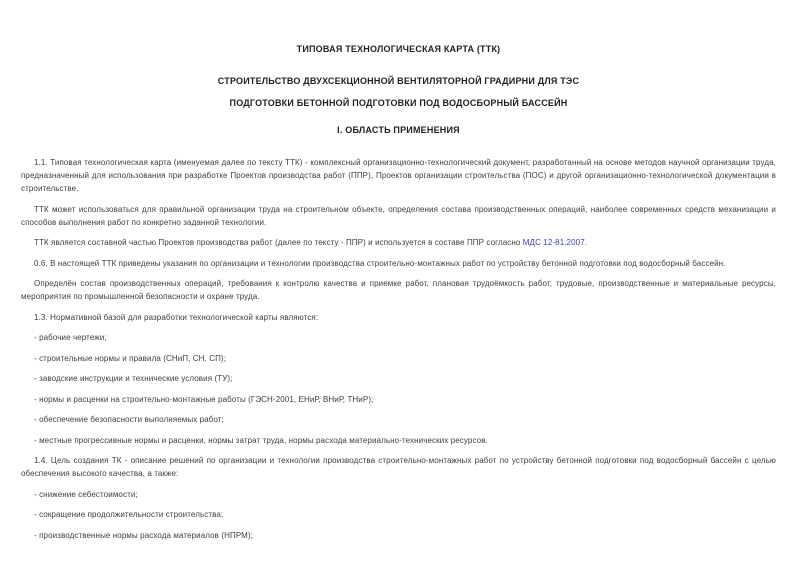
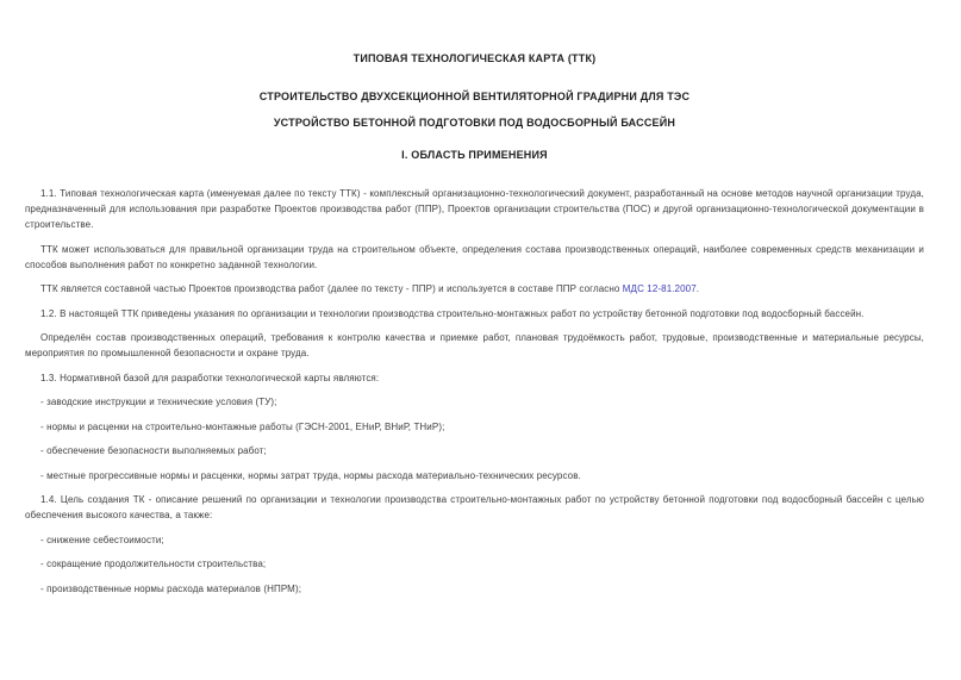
  ТИПОВАЯ ТЕХНОЛОГИЧЕСКАЯ КАРТА (ТТК)
  СТРОИТЕЛЬСТВО ДВУХСЕКЦИОННОЙ ВЕНТИЛЯТОРНОЙ ГРАДИРНИ ДЛЯ ТЭС
- ПОДГОТОВКИ БЕТОННОЙ ПОДГОТОВКИ ПОД ВОДОСБОРНЫЙ БАССЕЙН
+ УСТРОЙСТВО БЕТОННОЙ ПОДГОТОВКИ ПОД ВОДОСБОРНЫЙ БАССЕЙН
  I. ОБЛАСТЬ ПРИМЕНЕНИЯ
  1.1. Типовая технологическая карта (именуемая далее по тексту ТТК) - комплексный организационно-технологический документ, разработанный на основе методов научной организации труда, предназначенный для использования при разработке Проектов производства работ (ППР), Проектов организации строительства (ПОС) и другой организационно-технологической документации в строительстве.
  ТТК может использоваться для правильной организации труда на строительном объекте, определения состава производственных операций, наиболее современных средств механизации и способов выполнения работ по конкретно заданной технологии.
  ТТК является составной частью Проектов производства работ (далее по тексту - ППР) и используется в составе ППР согласно МДС 12-81.2007.
- 0.6. В настоящей ТТК приведены указания по организации и технологии производства строительно-монтажных работ по устройству бетонной подготовки под водосборный бассейн.
+ 1.2. В настоящей ТТК приведены указания по организации и технологии производства строительно-монтажных работ по устройству бетонной подготовки под водосборный бассейн.
  Определён состав производственных операций, требования к контролю качества и приемке работ, плановая трудоёмкость работ, трудовые, производственные и материальные ресурсы, мероприятия по промышленной безопасности и охране труда.
  1.3. Нормативной базой для разработки технологической карты являются:
- - рабочие чертежи;
- - строительные нормы и правила (СНиП, СН, СП);
  - заводские инструкции и технические условия (ТУ);
  - нормы и расценки на строительно-монтажные работы (ГЭСН-2001, ЕНиР, ВНиР, ТНиР);
  - обеспечение безопасности выполняемых работ;
  - местные прогрессивные нормы и расценки, нормы затрат труда, нормы расхода материально-технических ресурсов.
  1.4. Цель создания ТК - описание решений по организации и технологии производства строительно-монтажных работ по устройству бетонной подготовки под водосборный бассейн с целью обеспечения высокого качества, а также:
  - снижение себестоимости;
  - сокращение продолжительности строительства;
  - производственные нормы расхода материалов (НПРМ);
